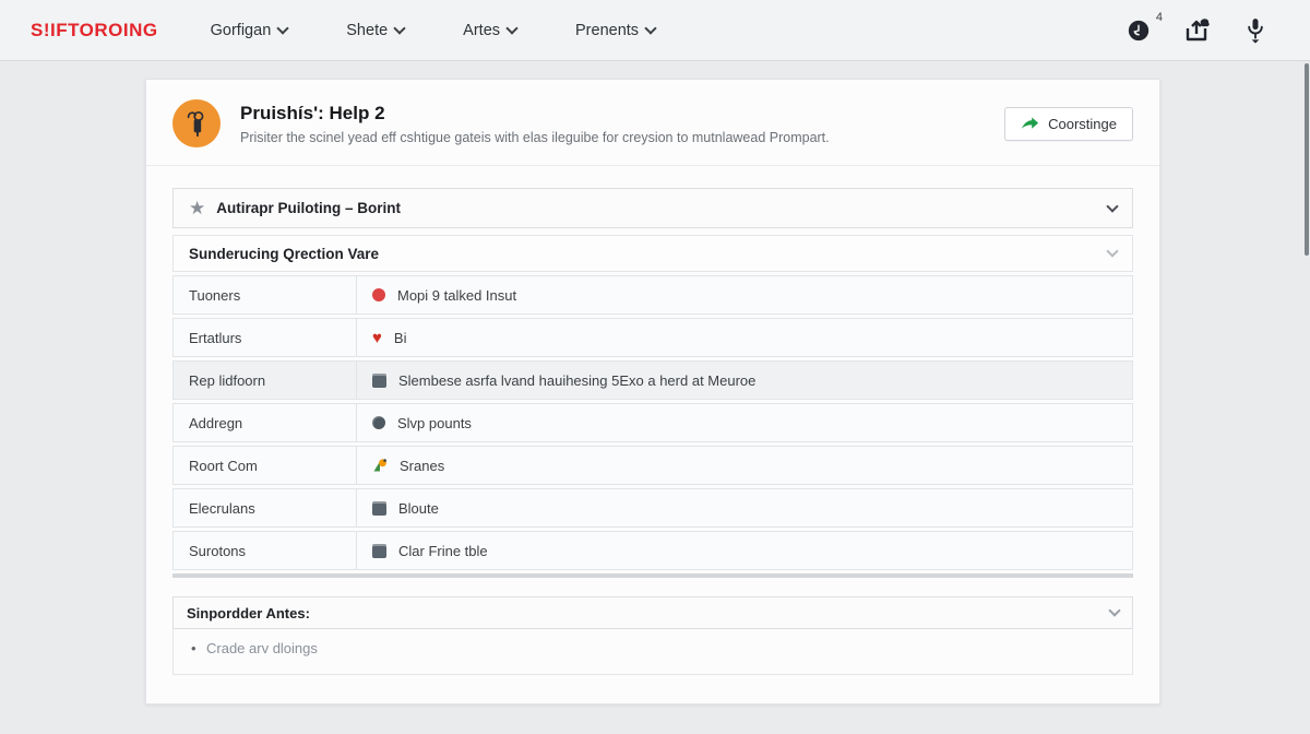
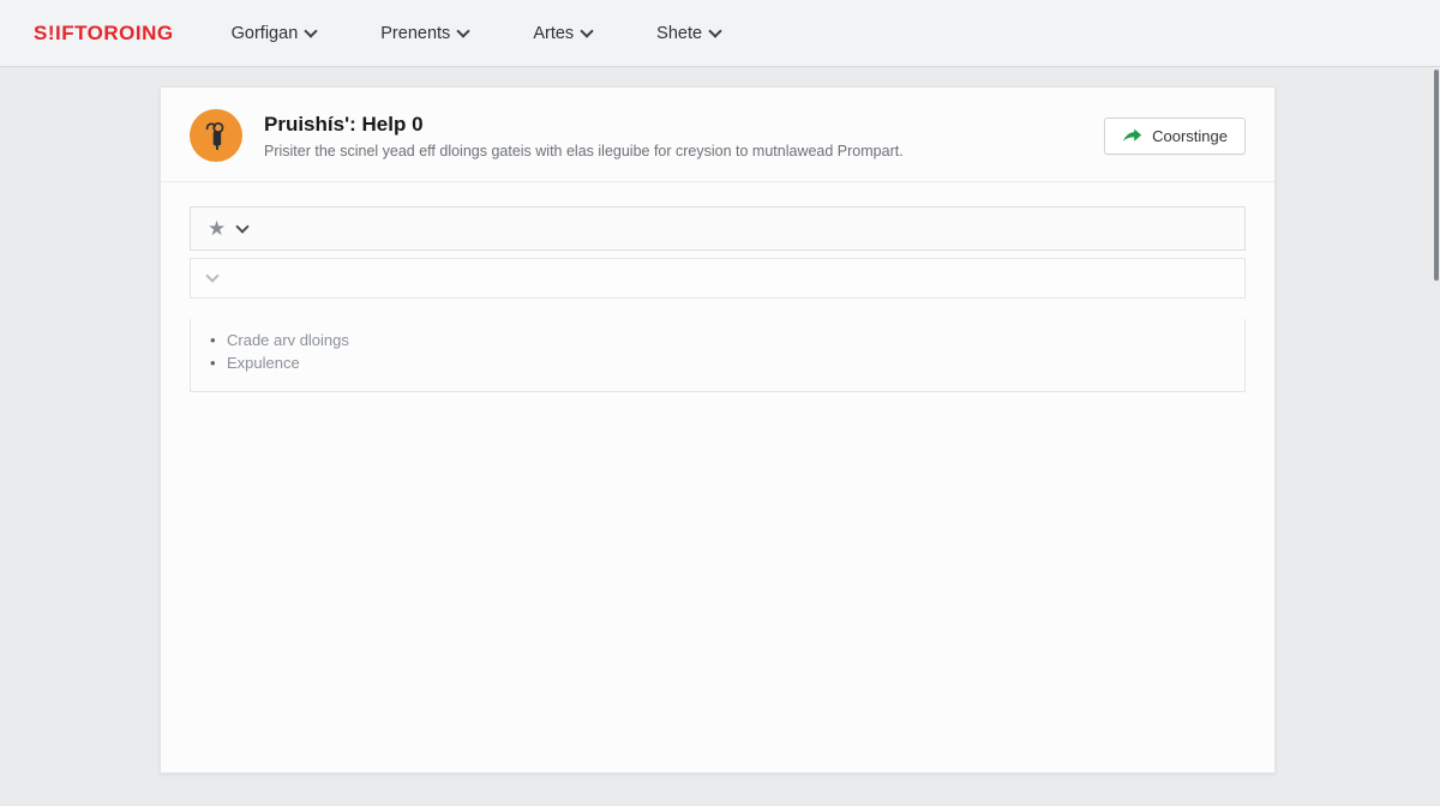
  S!IFTOROING
  Gorfigan
- Shete
+ Prenents
  Artes
- Prenents
+ Shete
- 4
- Pruishís': Help 2
+ Pruishís': Help 0
- Prisiter the scinel yead eff cshtigue gateis with elas ileguibe for creysion to mutnlawead Prompart.
+ Prisiter the scinel yead eff dloings gateis with elas ileguibe for creysion to mutnlawead Prompart.
  Coorstinge
  ★
- Autirapr Puiloting – Borint
- Sunderucing Qrection Vare
- Tuoners
- Mopi 9 talked Insut
- Ertatlurs
- ♥
- Bi
- Rep lidfoorn
- Slembese asrfa lvand hauihesing 5Exo a herd at Meuroe
- Addregn
- Slvp pounts
- Roort Com
- Sranes
- Elecrulans
- Bloute
- Surotons
- Clar Frine tble
- Sinpordder Antes:
  Crade arv dloings
+ Expulence
